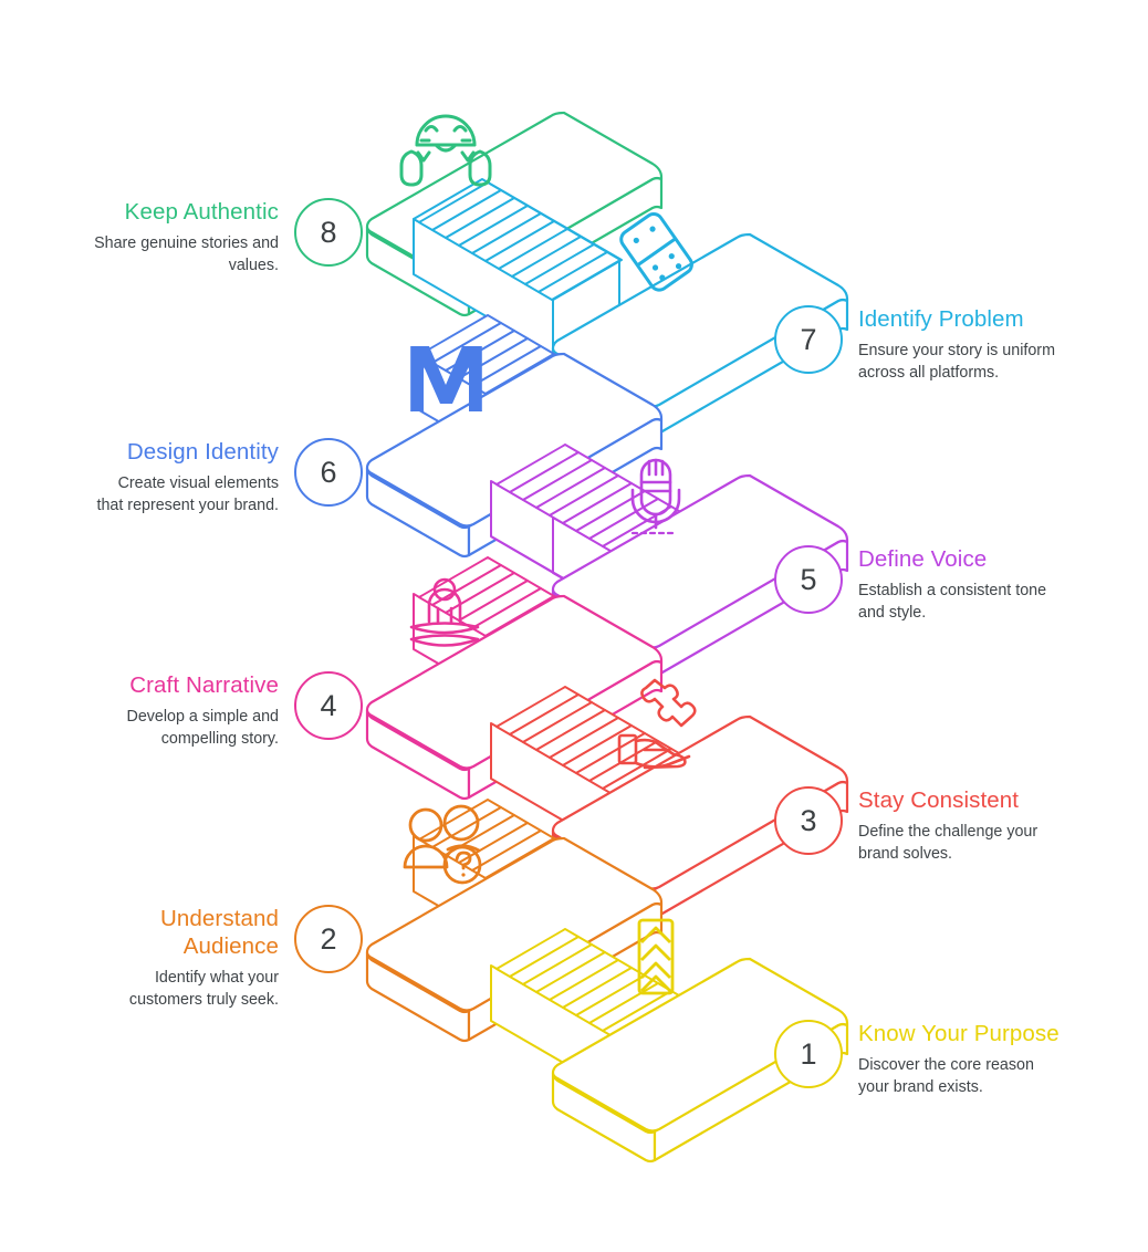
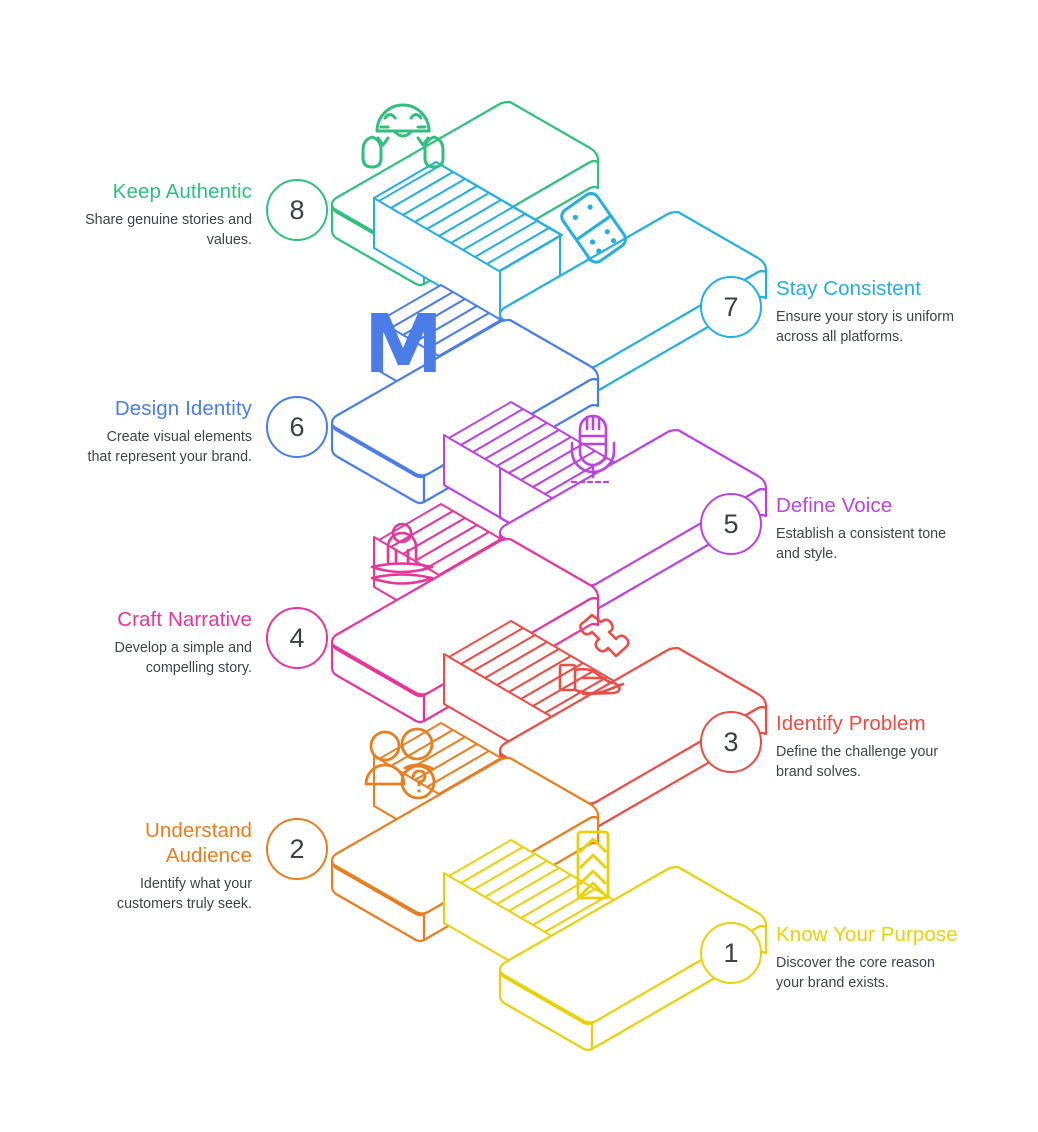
  Keep Authentic
  Share genuine stories and
  values.
  8
  7
- Identify Problem
+ Stay Consistent
  Ensure your story is uniform
  across all platforms.
  Design Identity
  Create visual elements
  that represent your brand.
  6
  5
  Define Voice
  Establish a consistent tone
  and style.
  Craft Narrative
  Develop a simple and
  compelling story.
  4
  3
- Stay Consistent
+ Identify Problem
  Define the challenge your
  brand solves.
  Understand
  Audience
  Identify what your
  customers truly seek.
  2
  1
  Know Your Purpose
  Discover the core reason
  your brand exists.
